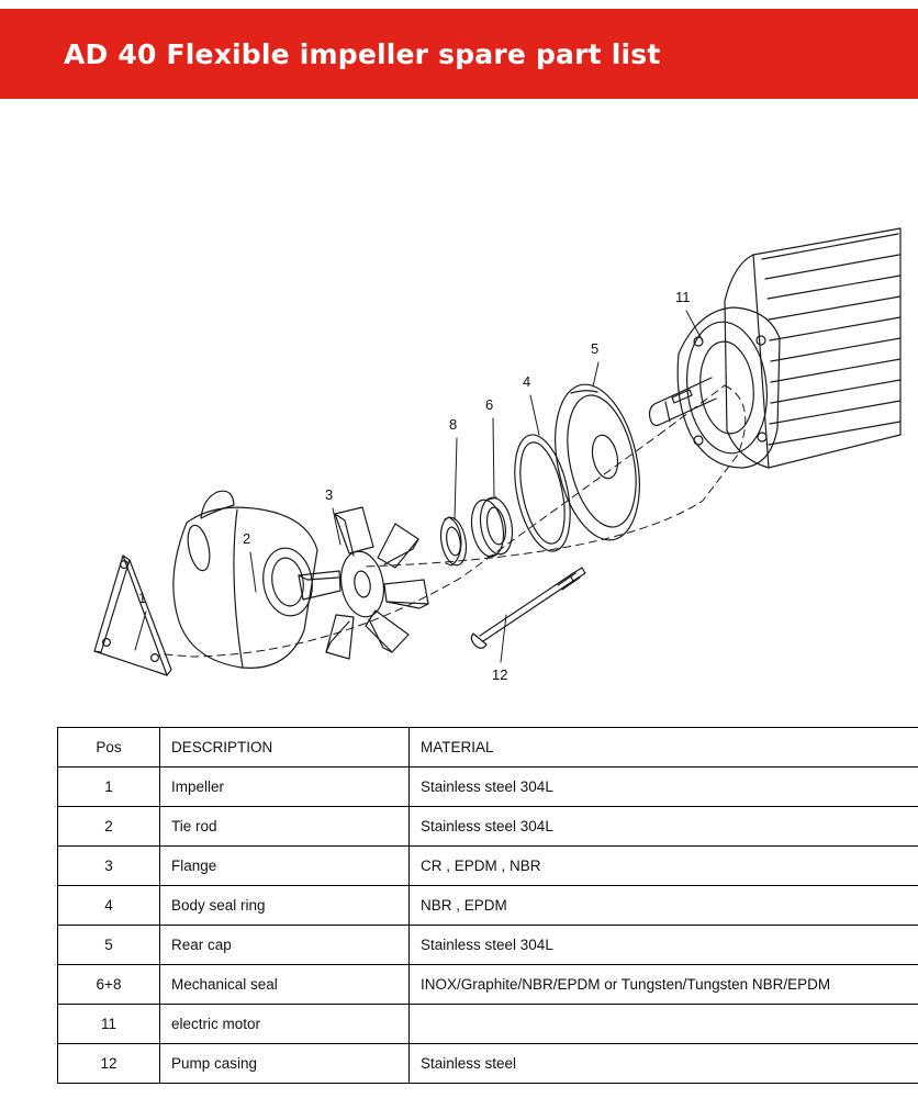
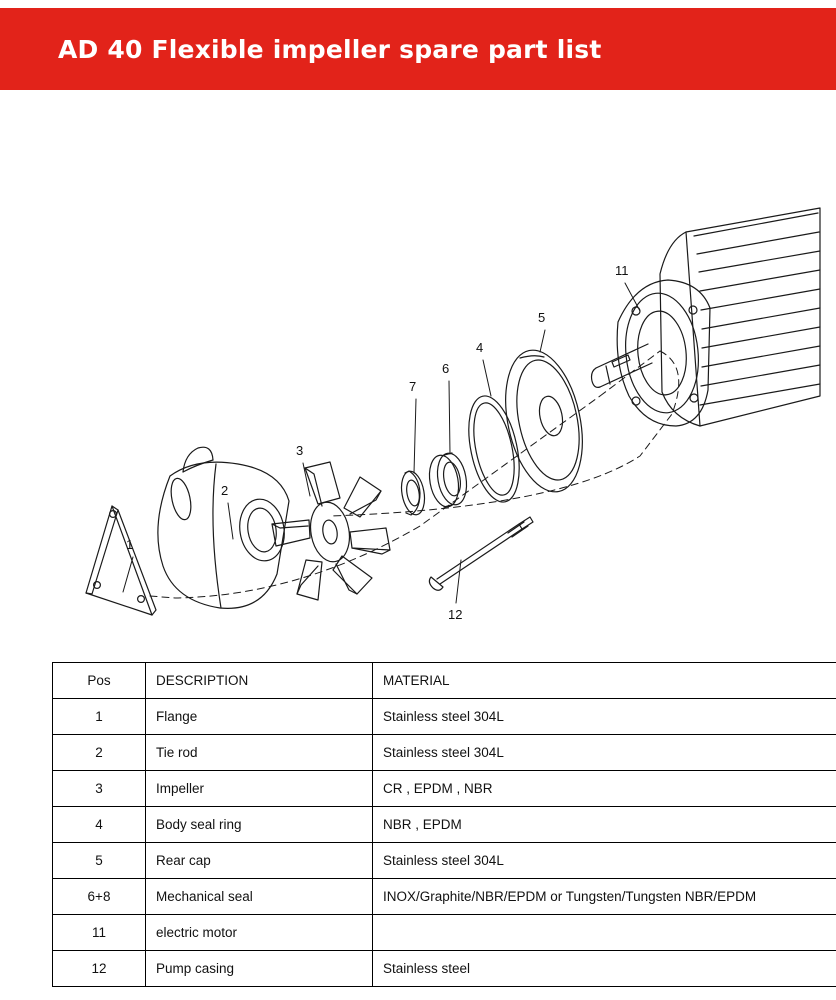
  AD 40 Flexible impeller spare part list
  1
  2
  3
- 8
+ 7
  6
  4
  5
  11
  12
  Pos	DESCRIPTION	MATERIAL
- 1	Impeller	Stainless steel 304L
+ 1	Flange	Stainless steel 304L
  2	Tie rod	Stainless steel 304L
- 3	Flange	CR , EPDM , NBR
+ 3	Impeller	CR , EPDM , NBR
  4	Body seal ring	NBR , EPDM
  5	Rear cap	Stainless steel 304L
  6+8	Mechanical seal	INOX/Graphite/NBR/EPDM or Tungsten/Tungsten NBR/EPDM
  11	electric motor
  12	Pump casing	Stainless steel
